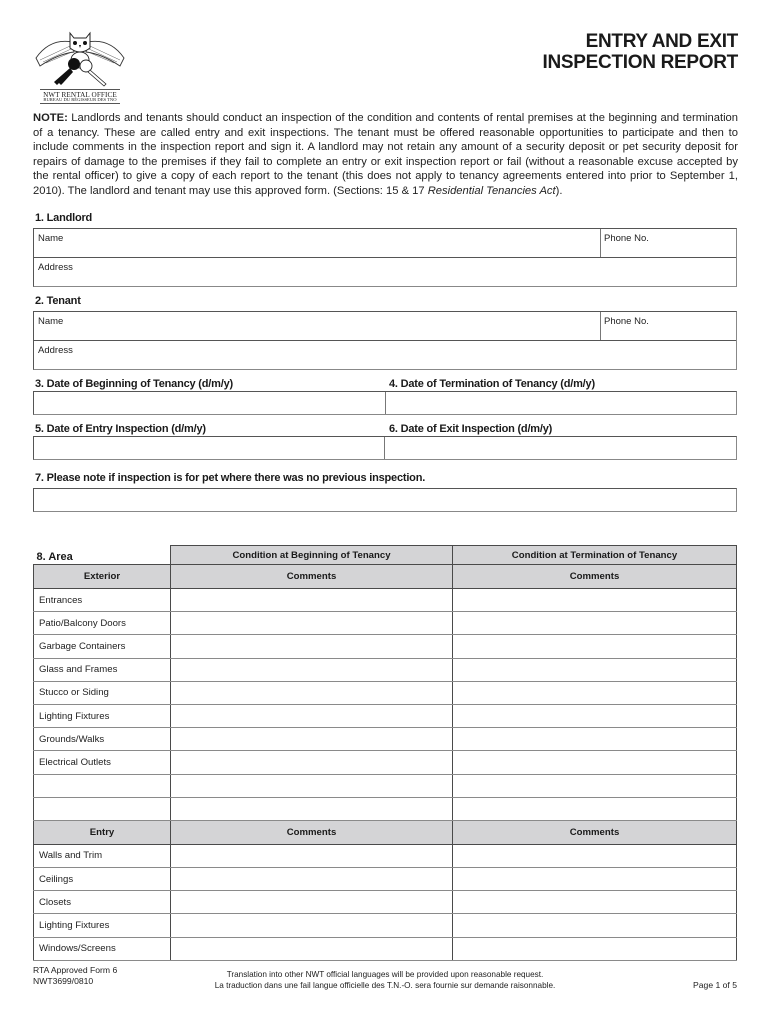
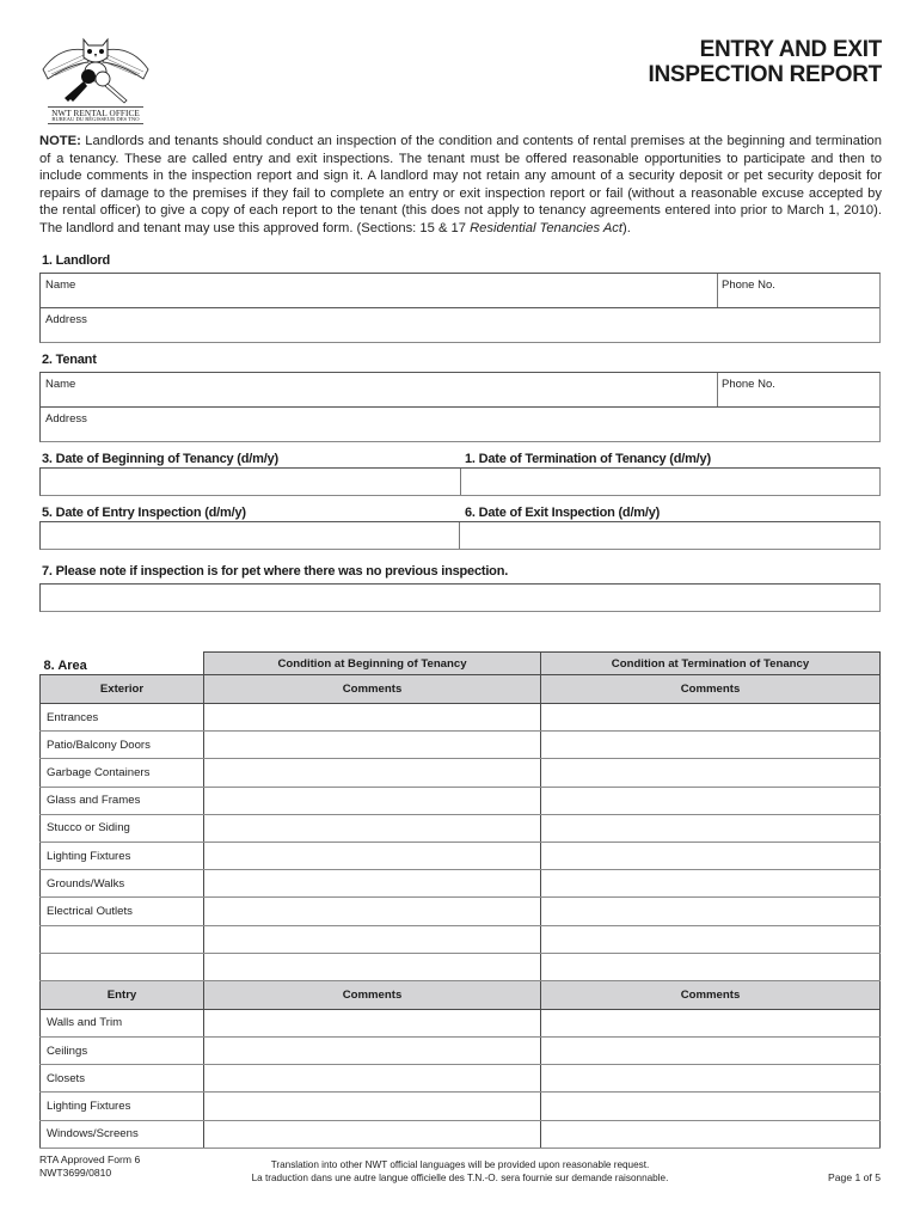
  NWT RENTAL OFFICE
  ENTRY AND EXIT
  INSPECTION REPORT
- NOTE: Landlords and tenants should conduct an inspection of the condition and contents of rental premises at the beginning and termination of a tenancy. These are called entry and exit inspections. The tenant must be offered reasonable opportunities to participate and then to include comments in the inspection report and sign it. A landlord may not retain any amount of a security deposit or pet security deposit for repairs of damage to the premises if they fail to complete an entry or exit inspection report or fail (without a reasonable excuse accepted by the rental officer) to give a copy of each report to the tenant (this does not apply to tenancy agreements entered into prior to September 1, 2010). The landlord and tenant may use this approved form. (Sections: 15 & 17 Residential Tenancies Act).
+ NOTE: Landlords and tenants should conduct an inspection of the condition and contents of rental premises at the beginning and termination of a tenancy. These are called entry and exit inspections. The tenant must be offered reasonable opportunities to participate and then to include comments in the inspection report and sign it. A landlord may not retain any amount of a security deposit or pet security deposit for repairs of damage to the premises if they fail to complete an entry or exit inspection report or fail (without a reasonable excuse accepted by the rental officer) to give a copy of each report to the tenant (this does not apply to tenancy agreements entered into prior to March 1, 2010). The landlord and tenant may use this approved form. (Sections: 15 & 17 Residential Tenancies Act).
  1. Landlord
  Name
  Phone No.
  Address
  2. Tenant
  Name
  Phone No.
  Address
  3. Date of Beginning of Tenancy (d/m/y)
- 4. Date of Termination of Tenancy (d/m/y)
+ 1. Date of Termination of Tenancy (d/m/y)
  5. Date of Entry Inspection (d/m/y)
  6. Date of Exit Inspection (d/m/y)
  7. Please note if inspection is for pet where there was no previous inspection.
  8. Area	Condition at Beginning of Tenancy	Condition at Termination of Tenancy
  Exterior	Comments	Comments
  Entrances
  Patio/Balcony Doors
  Garbage Containers
  Glass and Frames
  Stucco or Siding
  Lighting Fixtures
  Grounds/Walks
  Electrical Outlets
  Entry	Comments	Comments
  Walls and Trim
  Ceilings
  Closets
  Lighting Fixtures
  Windows/Screens
  RTA Approved Form 6
  NWT3699/0810
  Translation into other NWT official languages will be provided upon reasonable request.
- La traduction dans une fail langue officielle des T.N.-O. sera fournie sur demande raisonnable.
+ La traduction dans une autre langue officielle des T.N.-O. sera fournie sur demande raisonnable.
  Page 1 of 5
